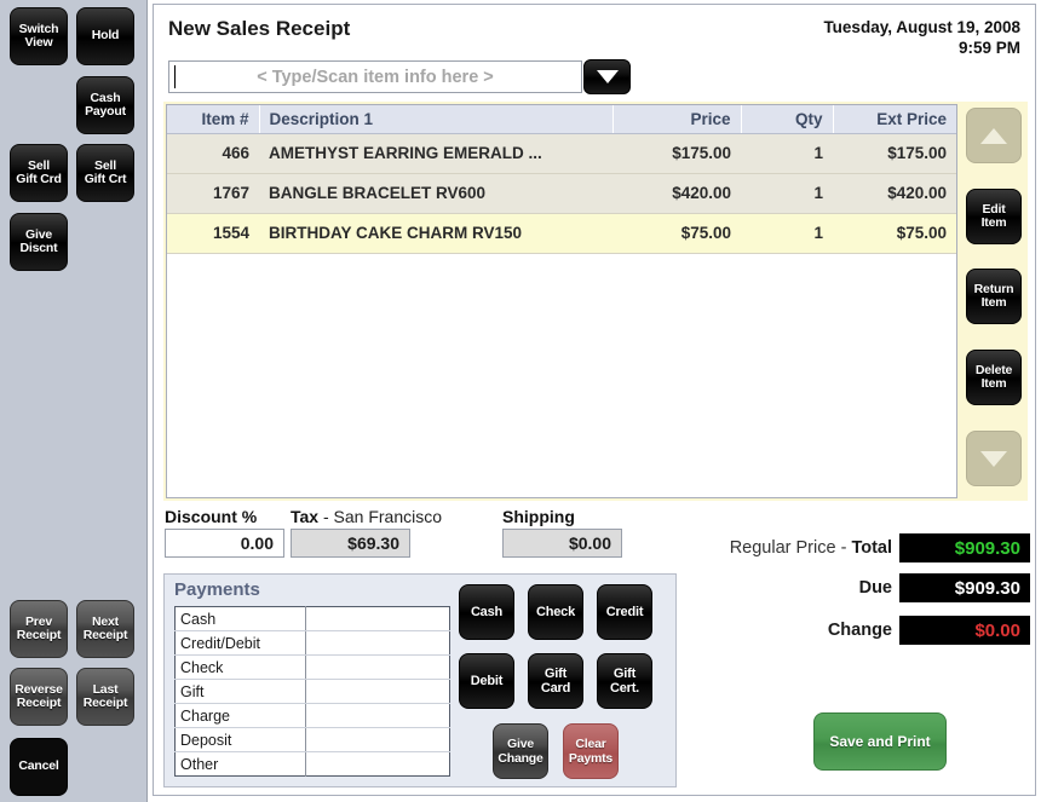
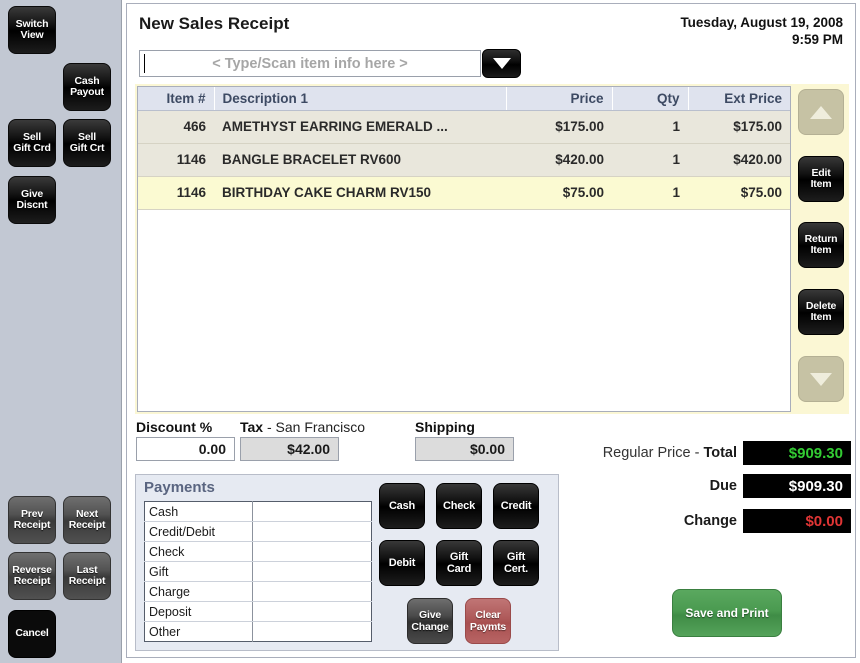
  Switch
  View
- Hold
  Cash
  Payout
  Sell
  Gift Crd
  Sell
  Gift Crt
  Give
  Discnt
  Prev
  Receipt
  Next
  Receipt
  Reverse
  Receipt
  Last
  Receipt
  Cancel
  New Sales Receipt
  Tuesday, August 19, 2008
  9:59 PM
  < Type/Scan item info here >
  Item #	Description 1	Price	Qty	Ext Price
  466	AMETHYST EARRING EMERALD ...	$175.00	1	$175.00
- 1767	BANGLE BRACELET RV600	$420.00	1	$420.00
+ 1146	BANGLE BRACELET RV600	$420.00	1	$420.00
- 1554	BIRTHDAY CAKE CHARM RV150	$75.00	1	$75.00
+ 1146	BIRTHDAY CAKE CHARM RV150	$75.00	1	$75.00
  Edit
  Item
  Return
  Item
  Delete
  Item
  Discount %
  0.00
  Tax - San Francisco
- $69.30
+ $42.00
  Shipping
  $0.00
  Regular Price - Total
  $909.30
  Due
  $909.30
  Change
  $0.00
  Payments
  Cash
  Credit/Debit
  Check
  Gift
  Charge
  Deposit
  Other
  Cash
  Check
  Credit
  Debit
  Gift
  Card
  Gift
  Cert.
  Give
  Change
  Clear
  Paymts
  Save and Print
